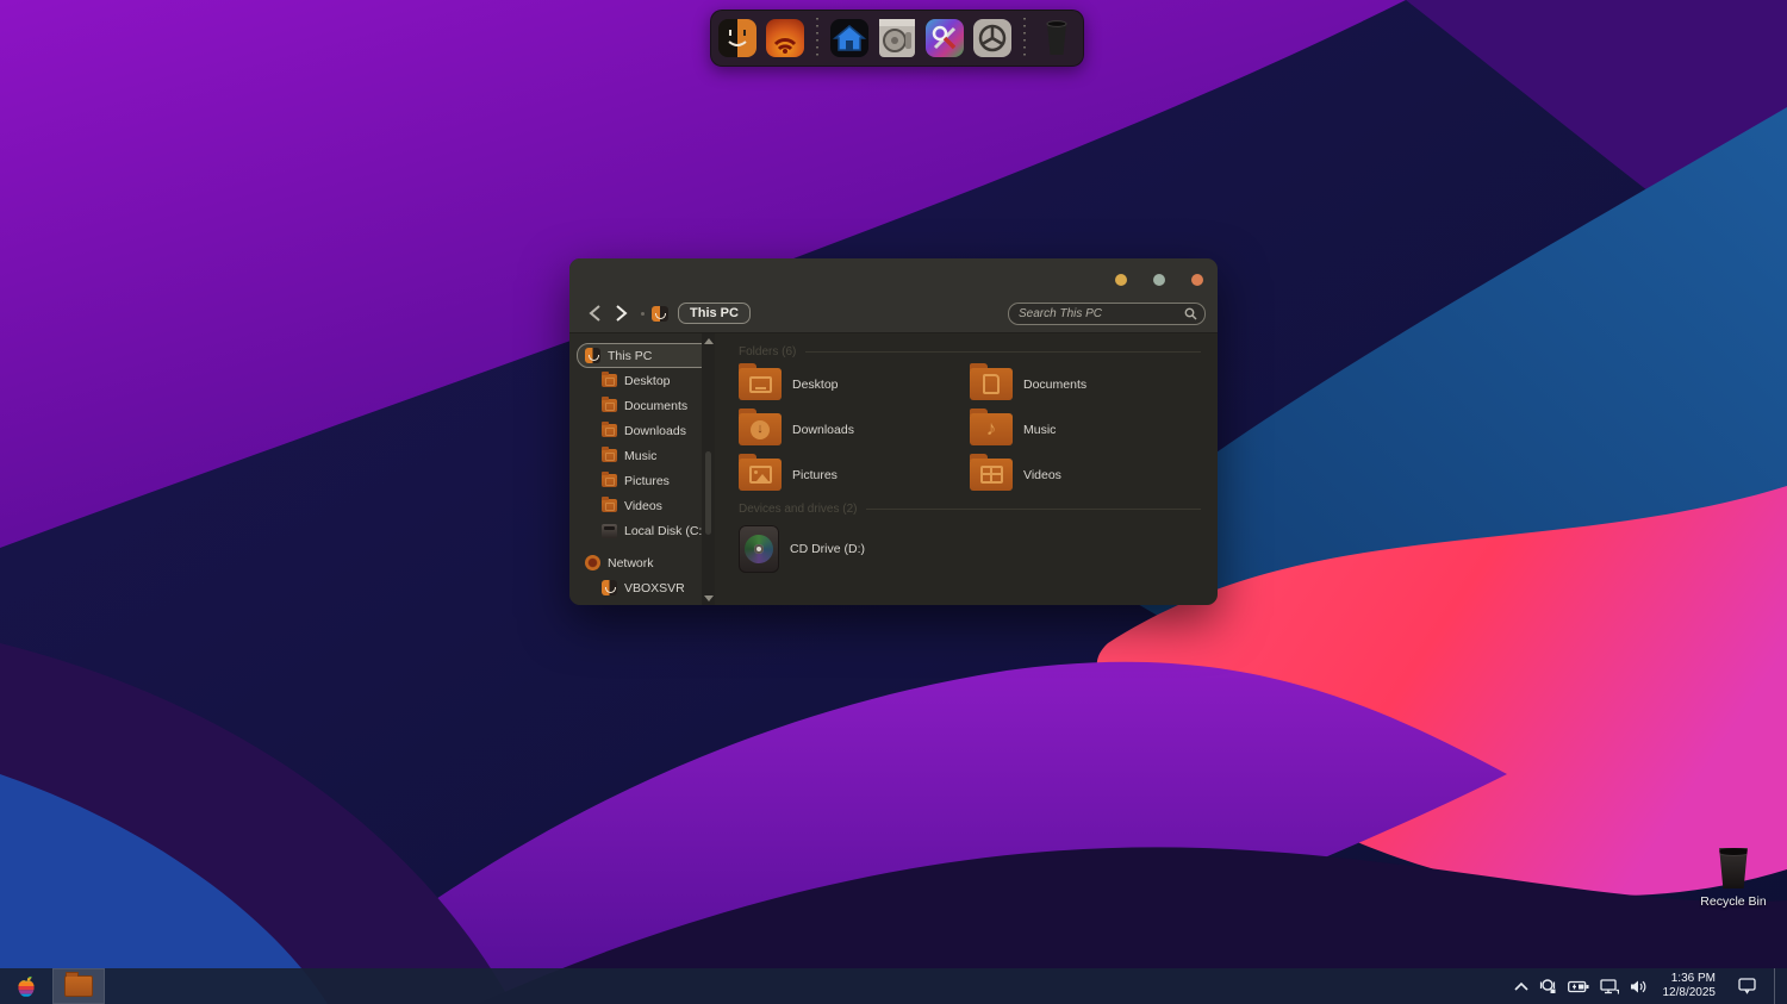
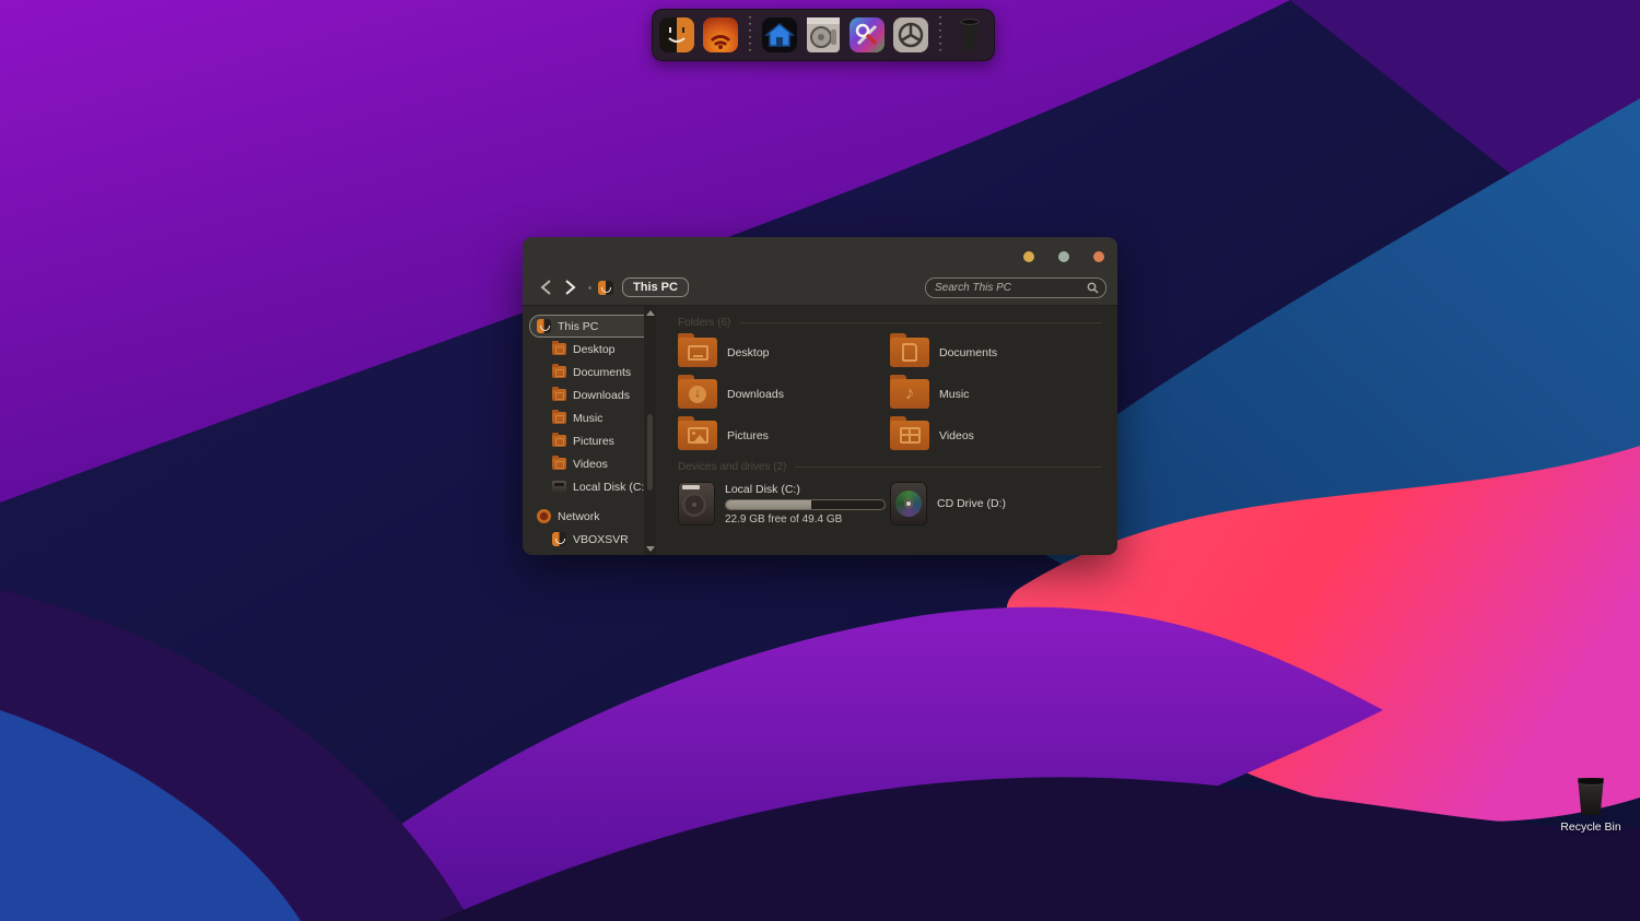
  This PC
  Search This PC
  This PC
  Desktop
  Documents
  Downloads
  Music
  Pictures
  Videos
  Local Disk (C:
  Network
  VBOXSVR
  Folders (6)
  Desktop
  Documents
  Downloads
  Music
  Pictures
  Videos
  Devices and drives (2)
+ Local Disk (C:)
+ 22.9 GB free of 49.4 GB
  CD Drive (D:)
  Recycle Bin
- 1:36 PM
- 12/8/2025
